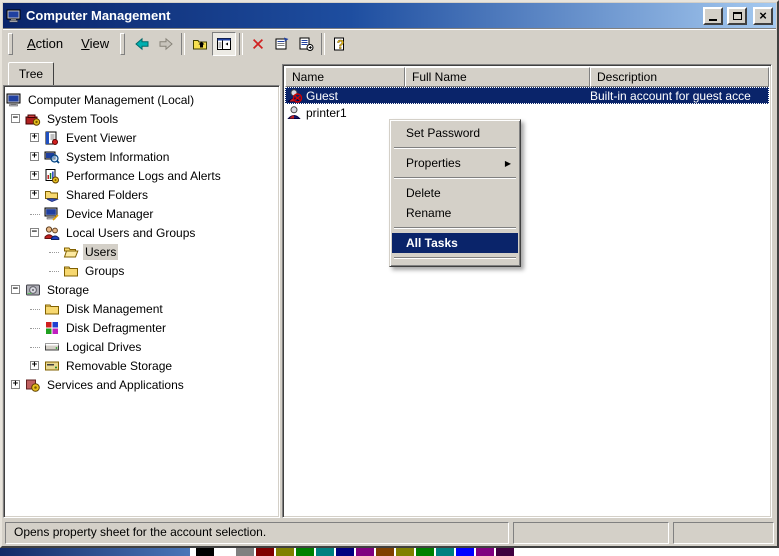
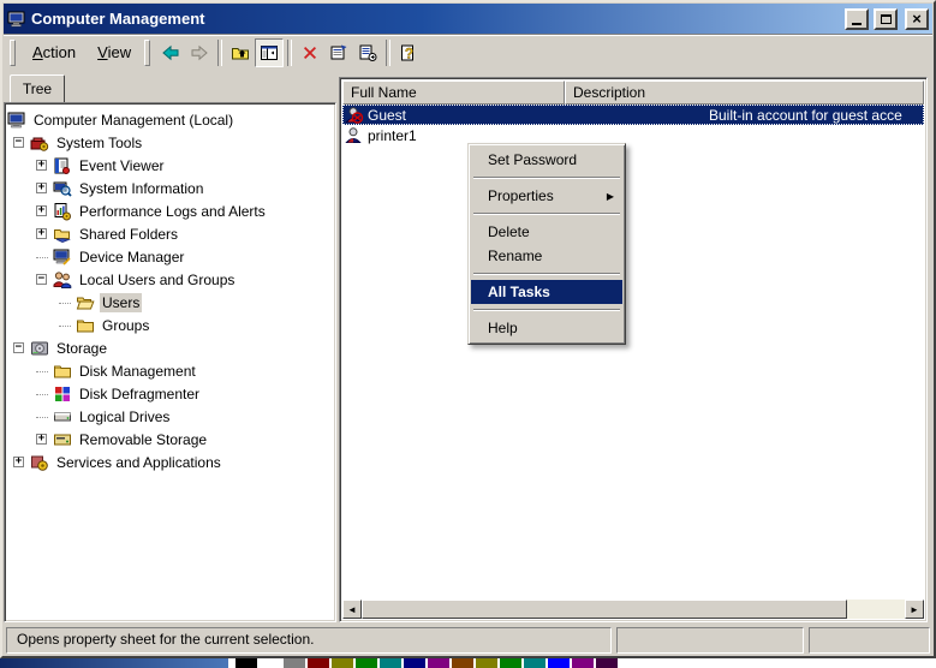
  Computer Management
  ×
  Action
  View
  ?
  Tree
  Computer Management (Local)
  −
  System Tools
  +
  Event Viewer
  +
  System Information
  +
  Performance Logs and Alerts
  +
  Shared Folders
  Device Manager
  −
  Local Users and Groups
  Users
  Groups
  −
  Storage
  Disk Management
  Disk Defragmenter
  Logical Drives
  +
  Removable Storage
  +
  Services and Applications
- Name
  Full Name
  Description
  Guest
  Built-in account for guest acce
  printer1
+ ◄
+ ►
- Opens property sheet for the account selection.
+ Opens property sheet for the current selection.
  Set Password
  Properties
  ▶
  Delete
  Rename
  All Tasks
+ Help
